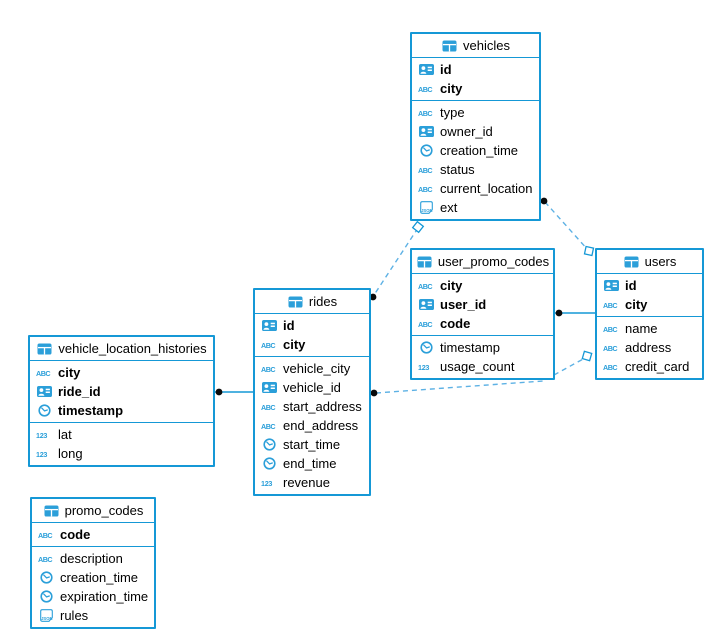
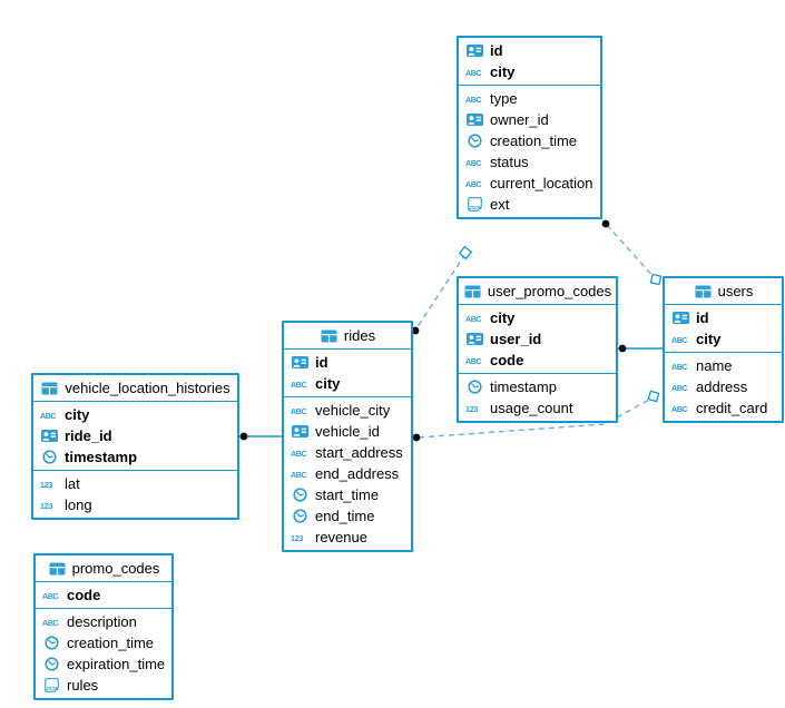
- vehicles
  id
  ABC
  city
  ABC
  type
  owner_id
  creation_time
  ABC
  status
  ABC
  current_location
  ext
  user_promo_codes
  ABC
  city
  user_id
  ABC
  code
  timestamp
  123
  usage_count
  users
  id
  ABC
  city
  ABC
  name
  ABC
  address
  ABC
  credit_card
  rides
  id
  ABC
  city
  ABC
  vehicle_city
  vehicle_id
  ABC
  start_address
  ABC
  end_address
  start_time
  end_time
  123
  revenue
  vehicle_location_histories
  ABC
  city
  ride_id
  timestamp
  123
  lat
  123
  long
  promo_codes
  ABC
  code
  ABC
  description
  creation_time
  expiration_time
  rules
